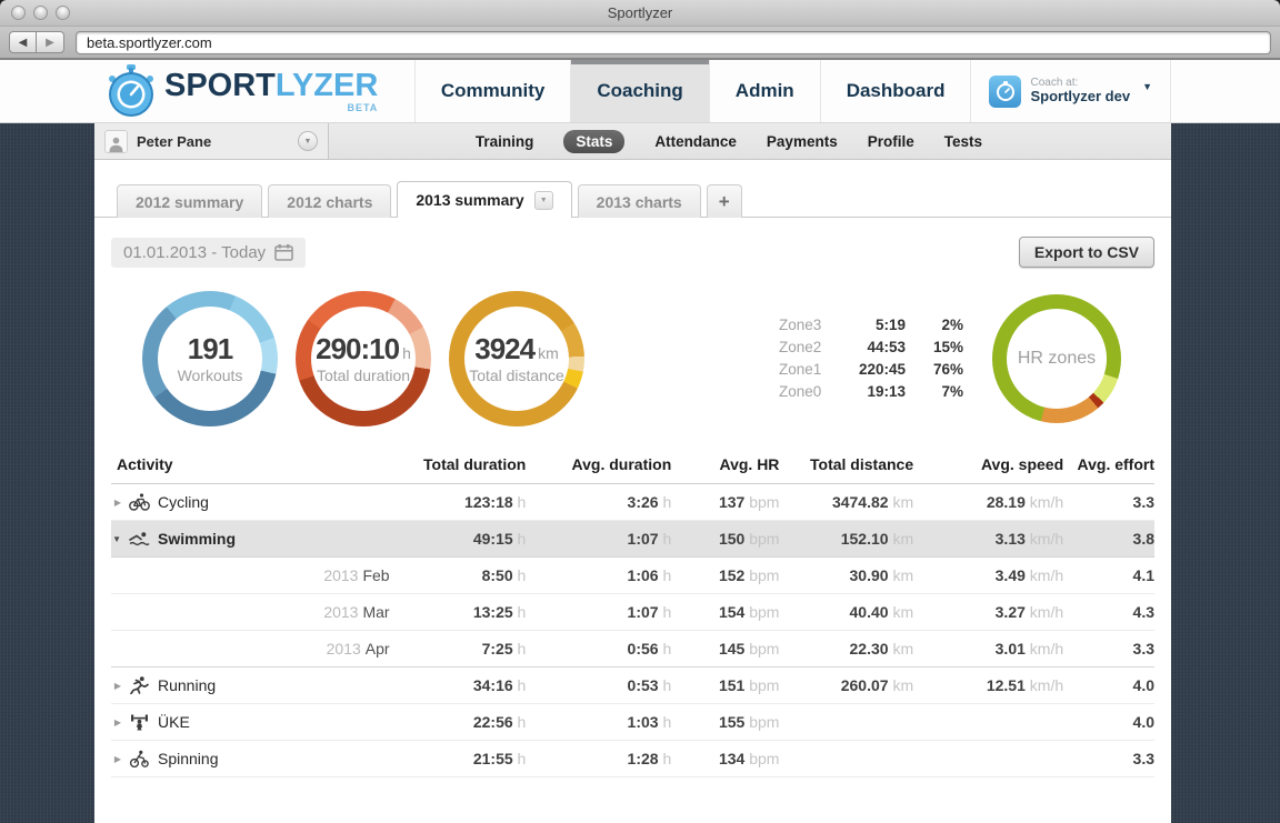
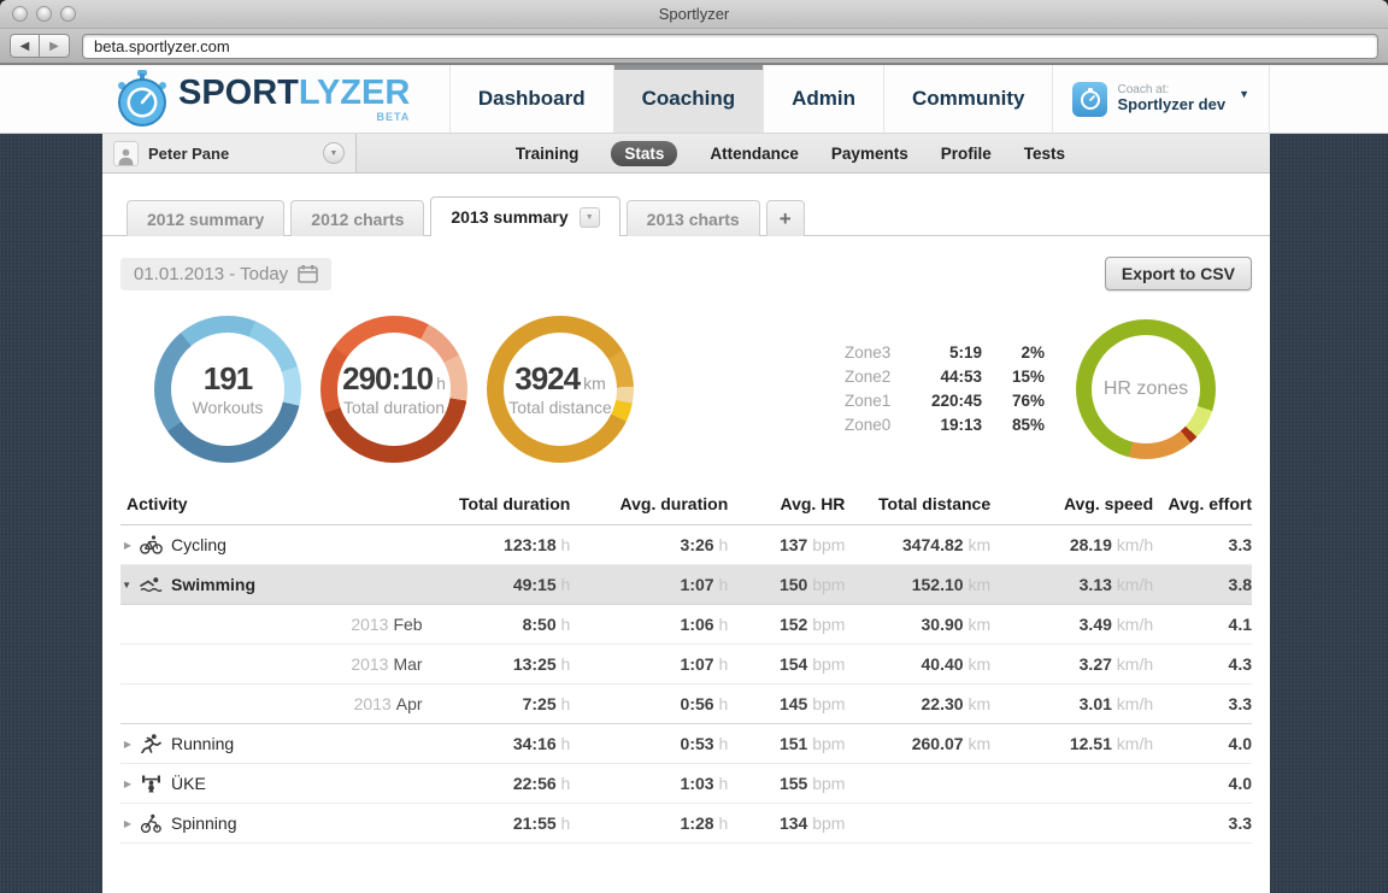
  Sportlyzer
  ◀
  ▶
  beta.sportlyzer.com
  SPORTLYZER
  BETA
- Community
+ Dashboard
  Coaching
  Admin
- Dashboard
+ Community
  Coach at:
  Sportlyzer dev
  ▼
  Peter Pane
  Training
  Stats
  Attendance
  Payments
  Profile
  Tests
  2012 summary
  2012 charts
  2013 summary
  2013 charts
  +
  01.01.2013 - Today
  Export to CSV
  191
  Workouts
  290:10 h
  Total duration
  3924 km
  Total distance
  Zone3
  5:19
  2%
  Zone2
  44:53
  15%
  Zone1
  220:45
  76%
  Zone0
  19:13
- 7%
+ 85%
  HR zones
  Activity	Total duration	Avg. duration	Avg. HR	Total distance	Avg. speed	Avg. effort
  ▶ Cycling	123:18 h	3:26 h	137 bpm	3474.82 km	28.19 km/h	3.3
  ▼ Swimming	49:15 h	1:07 h	150 bpm	152.10 km	3.13 km/h	3.8
  2013 Feb	8:50 h	1:06 h	152 bpm	30.90 km	3.49 km/h	4.1
  2013 Mar	13:25 h	1:07 h	154 bpm	40.40 km	3.27 km/h	4.3
  2013 Apr	7:25 h	0:56 h	145 bpm	22.30 km	3.01 km/h	3.3
  ▶ Running	34:16 h	0:53 h	151 bpm	260.07 km	12.51 km/h	4.0
  ▶ ÜKE	22:56 h	1:03 h	155 bpm			4.0
  ▶ Spinning	21:55 h	1:28 h	134 bpm			3.3
